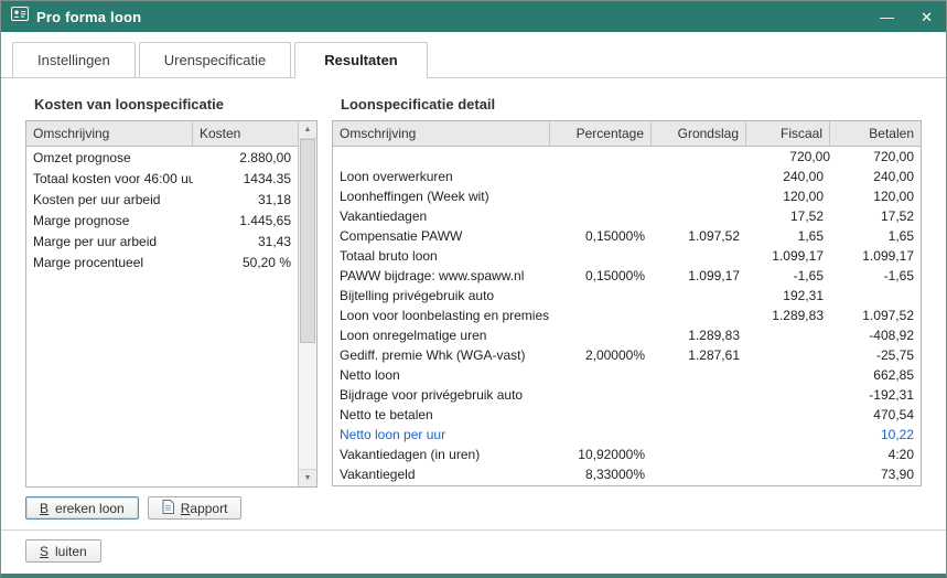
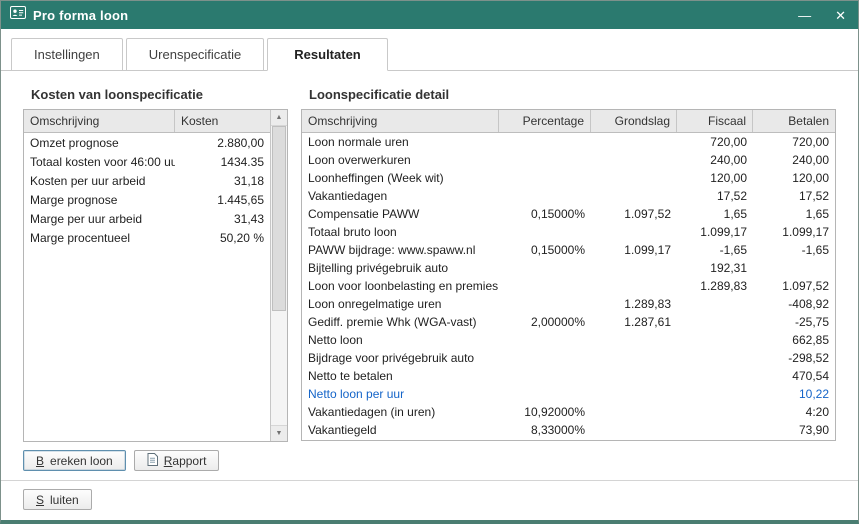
  Pro forma loon
  —
  ✕
  Instellingen
  Urenspecificatie
  Resultaten
  Kosten van loonspecificatie
  Omschrijving
  Kosten
  Omzet prognose
  2.880,00
  Totaal kosten voor 46:00 uu
  1434.35
  Kosten per uur arbeid
  31,18
  Marge prognose
  1.445,65
  Marge per uur arbeid
  31,43
  Marge procentueel
  50,20 %
  B
  ereken loon
  Rapport
  Loonspecificatie detail
  Omschrijving
  Percentage
  Grondslag
  Fiscaal
  Betalen
+ Loon normale uren
  720,00
  720,00
  Loon overwerkuren
  240,00
  240,00
  Loonheffingen (Week wit)
  120,00
  120,00
  Vakantiedagen
  17,52
  17,52
  Compensatie PAWW
  0,15000%
  1.097,52
  1,65
  1,65
  Totaal bruto loon
  1.099,17
  1.099,17
  PAWW bijdrage: www.spaww.nl
  0,15000%
  1.099,17
  -1,65
  -1,65
  Bijtelling privégebruik auto
  192,31
  Loon voor loonbelasting en premies
  1.289,83
  1.097,52
  Loon onregelmatige uren
  1.289,83
  -408,92
  Gediff. premie Whk (WGA-vast)
  2,00000%
  1.287,61
  -25,75
  Netto loon
  662,85
  Bijdrage voor privégebruik auto
- -192,31
+ -298,52
  Netto te betalen
  470,54
  Netto loon per uur
  10,22
  Vakantiedagen (in uren)
  10,92000%
  4:20
  Vakantiegeld
  8,33000%
  73,90
  S
  luiten
